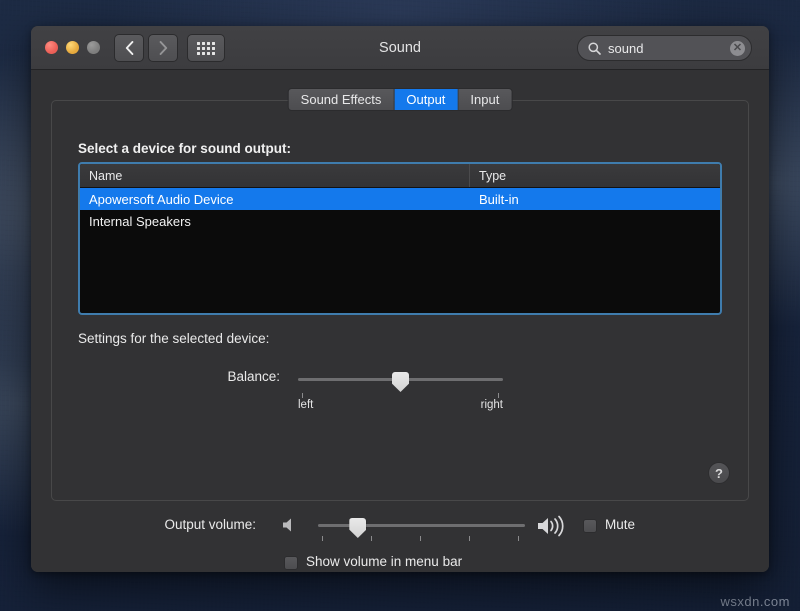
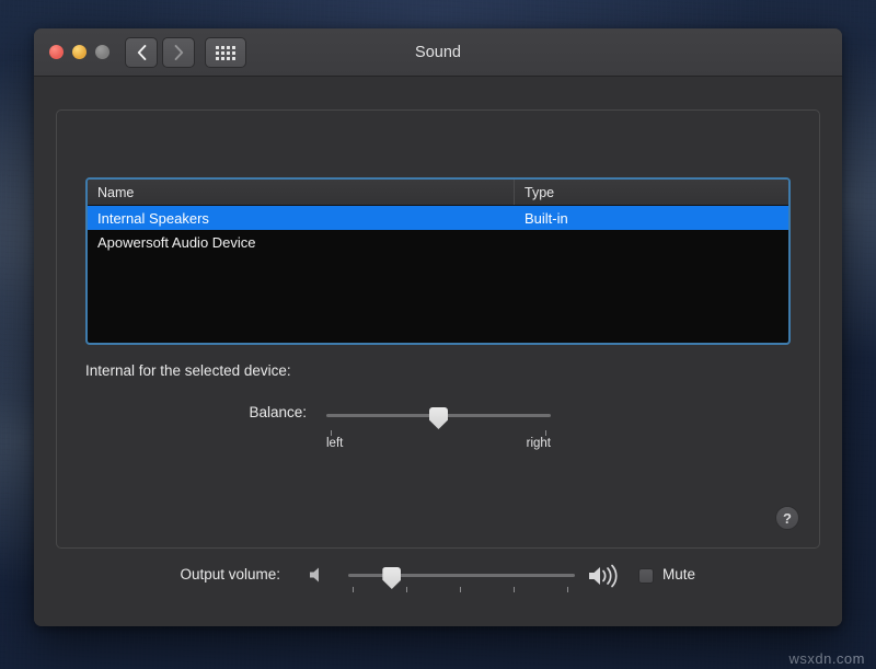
  wsxdn.com
  Sound
- sound
- ✕
- Sound Effects
- Output
- Input
- Select a device for sound output:
  Name
  Type
- Apowersoft Audio Device
+ Internal Speakers
  Built-in
- Internal Speakers
+ Apowersoft Audio Device
- Settings for the selected device:
+ Internal for the selected device:
  Balance:
  left
  right
  ?
  Output volume:
  Mute
- Show volume in menu bar
